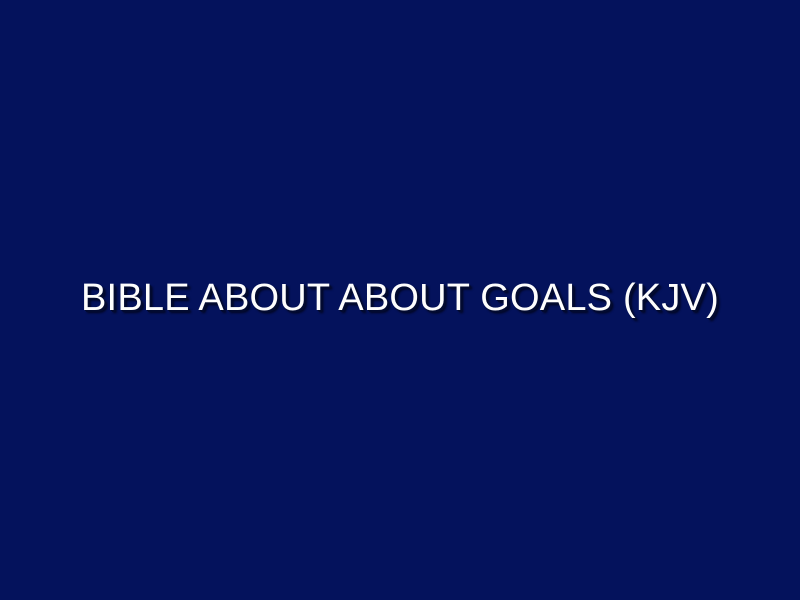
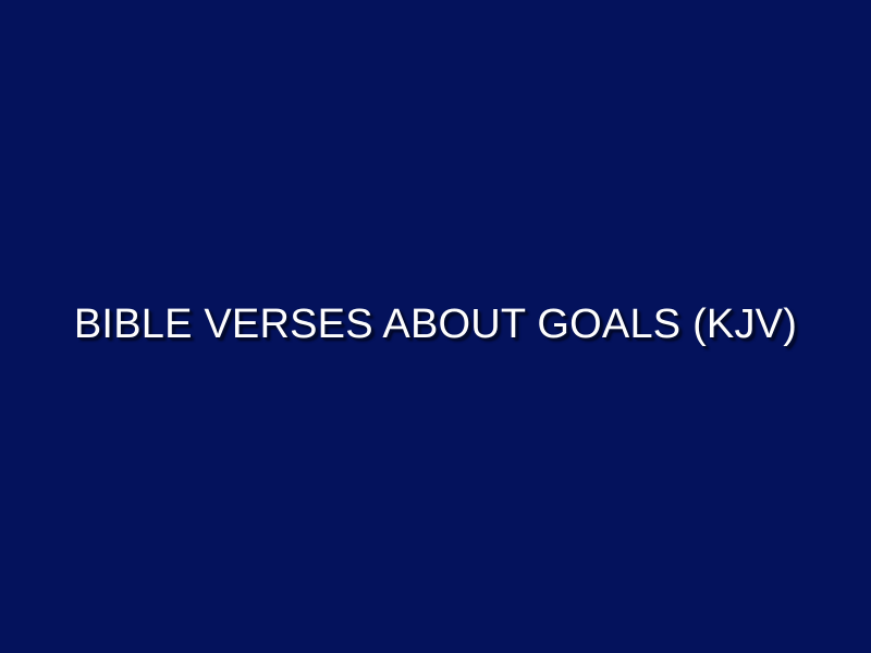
- BIBLE ABOUT ABOUT GOALS (KJV)
+ BIBLE VERSES ABOUT GOALS (KJV)
